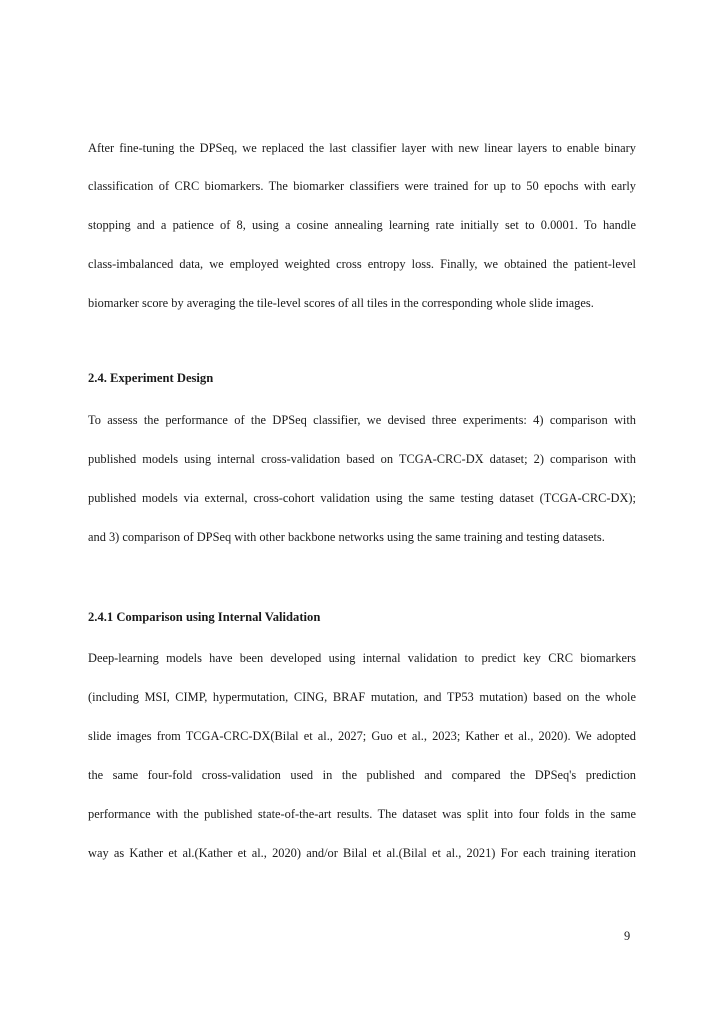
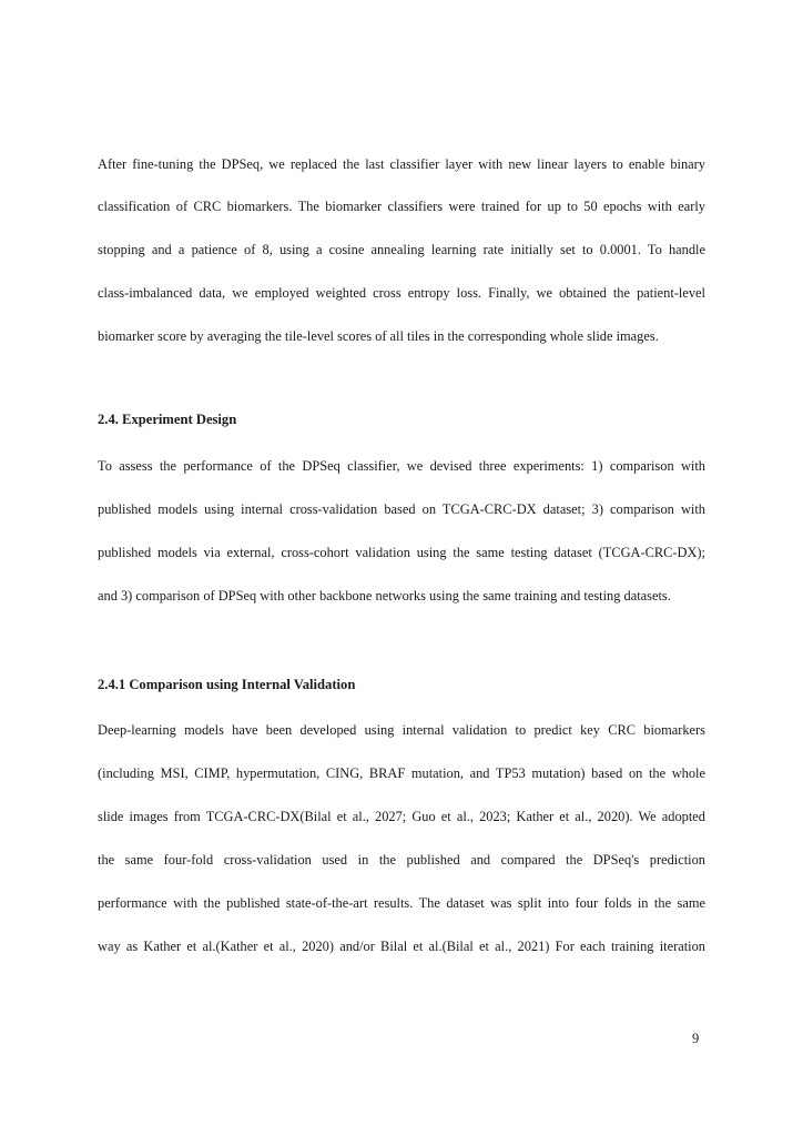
  After fine-tuning the DPSeq, we replaced the last classifier layer with new linear layers to enable binary
  classification of CRC biomarkers. The biomarker classifiers were trained for up to 50 epochs with early
  stopping and a patience of 8, using a cosine annealing learning rate initially set to 0.0001. To handle
  class-imbalanced data, we employed weighted cross entropy loss. Finally, we obtained the patient-level
  biomarker score by averaging the tile-level scores of all tiles in the corresponding whole slide images.
  2.4. Experiment Design
- To assess the performance of the DPSeq classifier, we devised three experiments: 4) comparison with
+ To assess the performance of the DPSeq classifier, we devised three experiments: 1) comparison with
- published models using internal cross-validation based on TCGA-CRC-DX dataset; 2) comparison with
+ published models using internal cross-validation based on TCGA-CRC-DX dataset; 3) comparison with
  published models via external, cross-cohort validation using the same testing dataset (TCGA-CRC-DX);
  and 3) comparison of DPSeq with other backbone networks using the same training and testing datasets.
  2.4.1 Comparison using Internal Validation
  Deep-learning models have been developed using internal validation to predict key CRC biomarkers
  (including MSI, CIMP, hypermutation, CING, BRAF mutation, and TP53 mutation) based on the whole
  slide images from TCGA-CRC-DX(Bilal et al., 2027; Guo et al., 2023; Kather et al., 2020). We adopted
  the same four-fold cross-validation used in the published and compared the DPSeq's prediction
  performance with the published state-of-the-art results. The dataset was split into four folds in the same
  way as Kather et al.(Kather et al., 2020) and/or Bilal et al.(Bilal et al., 2021) For each training iteration
  9
